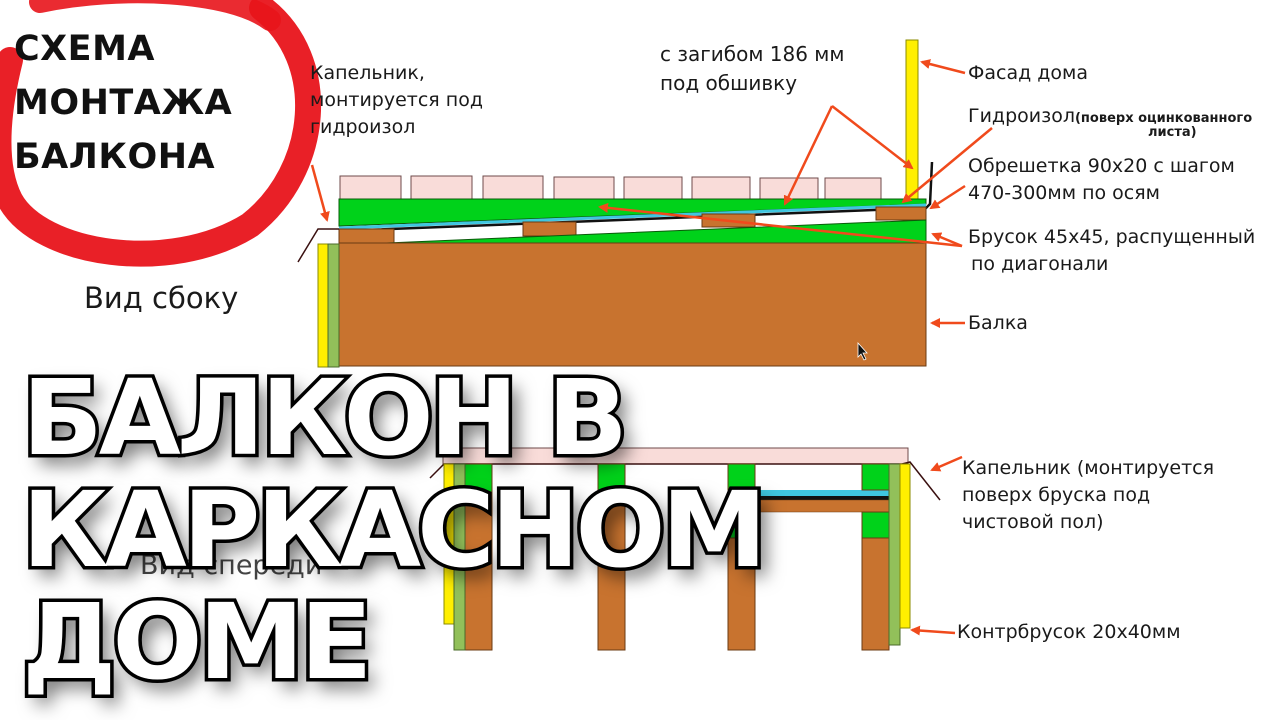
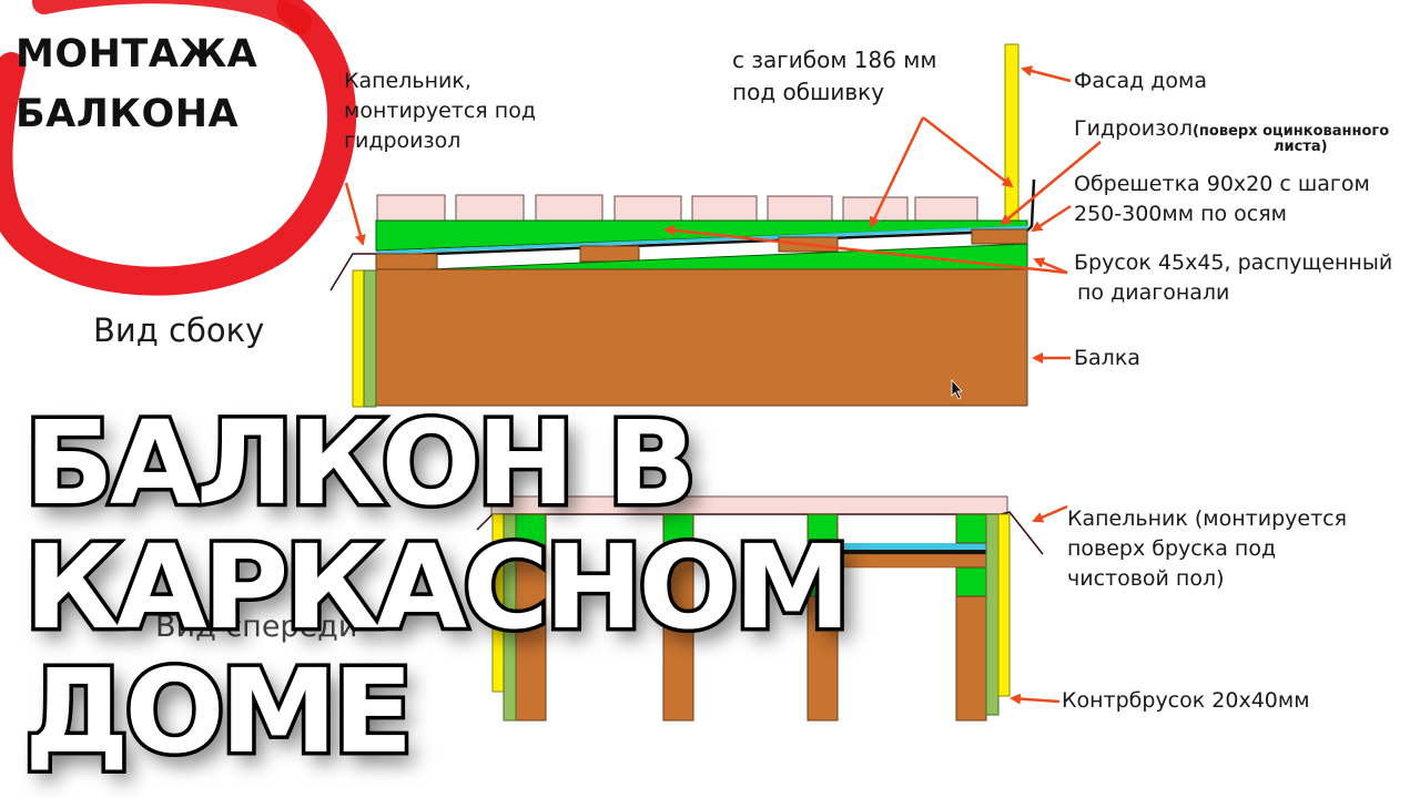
- СХЕМА
  МОНТАЖА
  БАЛКОНА
  Капельник,
  монтируется под
  гидроизол
  Вид сбоку
  с загибом 186 мм
  под обшивку
  Фасад дома
  Гидроизол(поверх оцинкованного
  листа)
  Обрешетка 90х20 с шагом
- 470-300мм по осям
+ 250-300мм по осям
  Брусок 45х45, распущенный
  по диагонали
  Балка
  Капельник (монтируется
  поверх бруска под
  чистовой пол)
  Контрбрусок 20х40мм
  Вид спереди
  БАЛКОН В
  КАРКАСНОМ
  ДОМЕ
